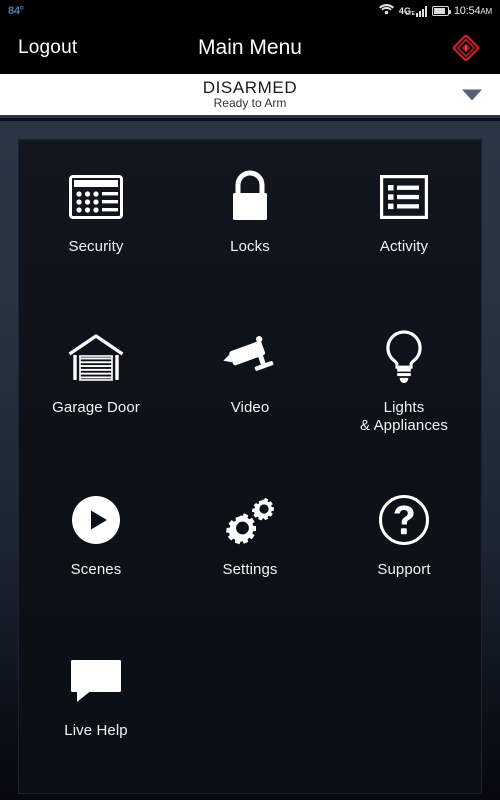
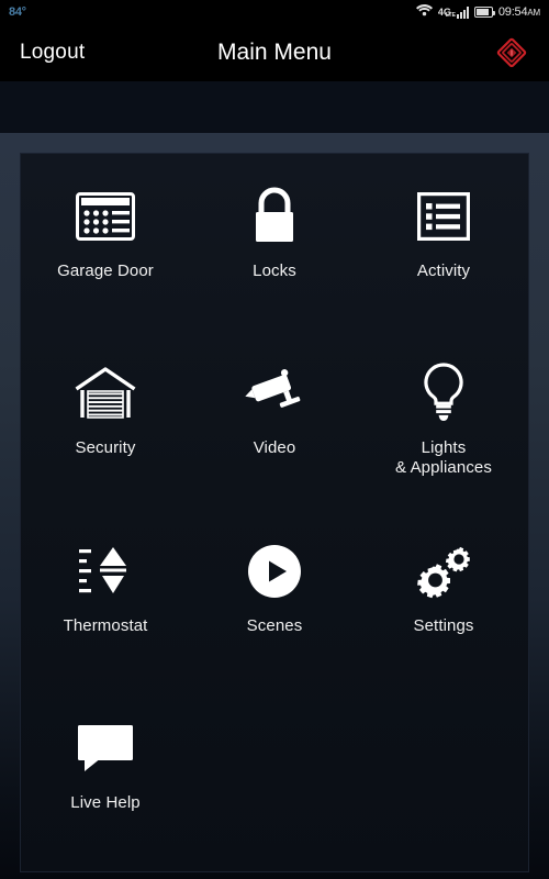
  84°
  4G
- 10:54AM
+ 09:54AM
  Logout
  Main Menu
- DISARMED
- Ready to Arm
- Security
+ Garage Door
  Locks
  Activity
- Garage Door
+ Security
  Video
  Lights
  & Appliances
+ Thermostat
  Scenes
  Settings
- Support
  Live Help
